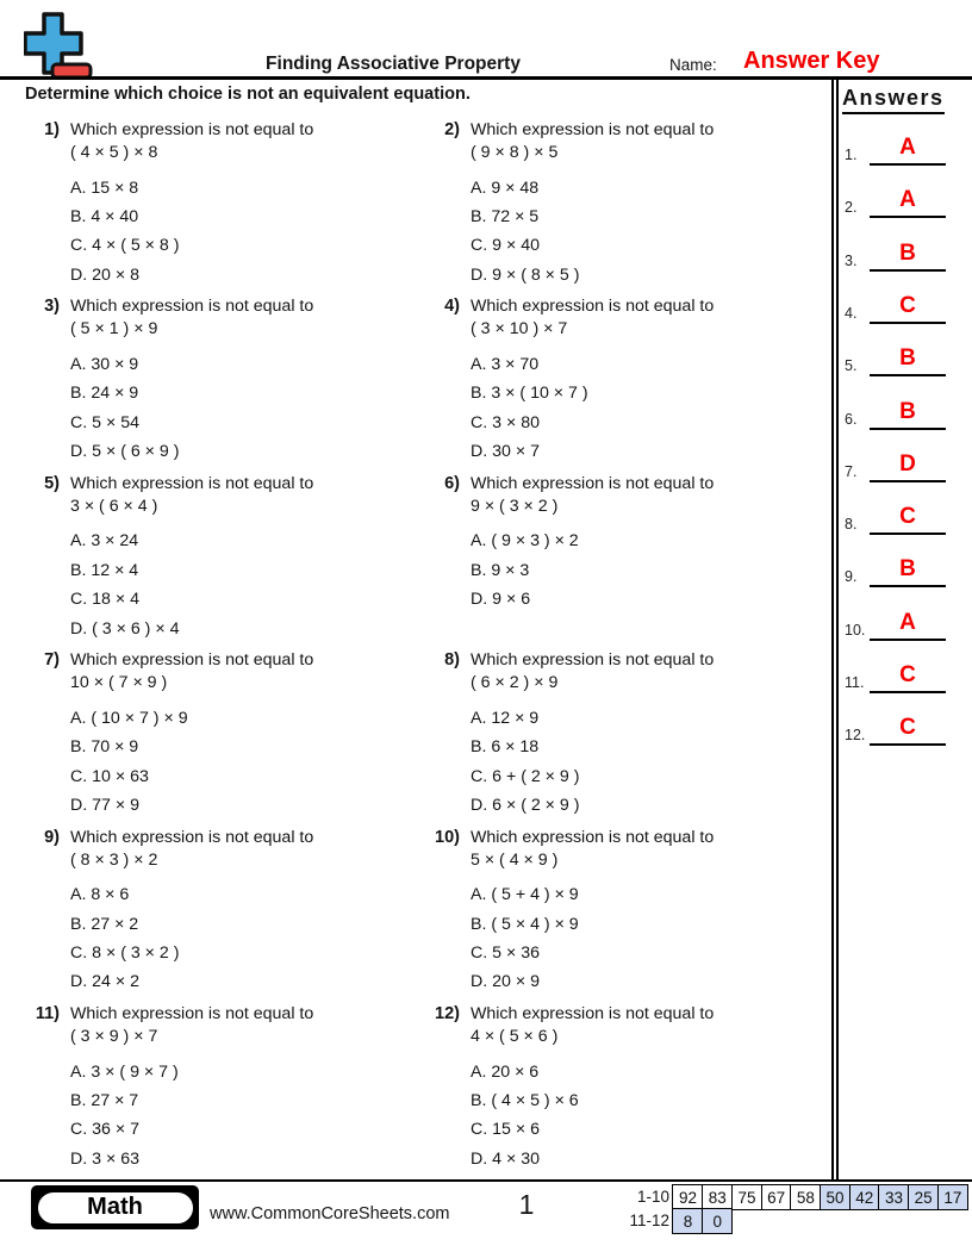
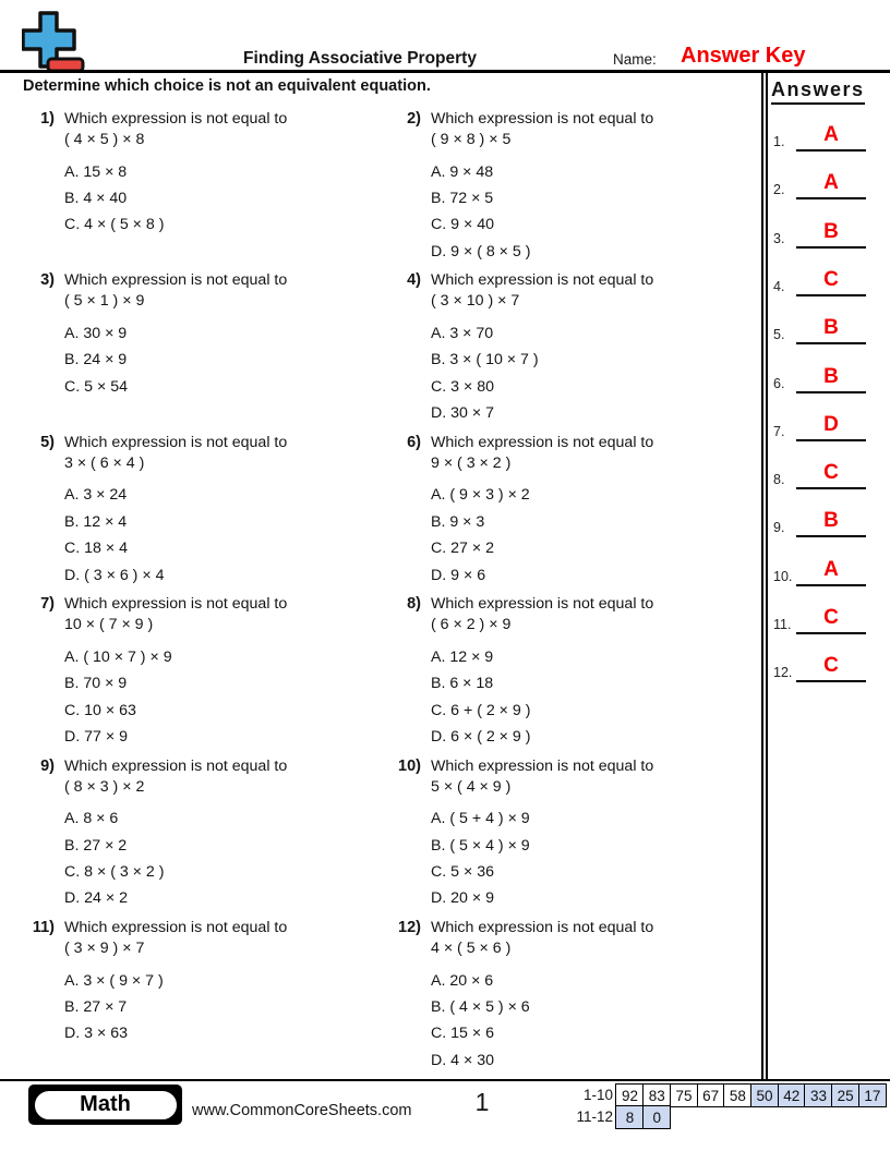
  Finding Associative Property
  Name:
  Answer Key
  Determine which choice is not an equivalent equation.
  1)
  Which expression is not equal to
  ( 4 × 5 ) × 8
  A. 15 × 8
  B. 4 × 40
  C. 4 × ( 5 × 8 )
- D. 20 × 8
  2)
  Which expression is not equal to
  ( 9 × 8 ) × 5
  A. 9 × 48
  B. 72 × 5
  C. 9 × 40
  D. 9 × ( 8 × 5 )
  3)
  Which expression is not equal to
  ( 5 × 1 ) × 9
  A. 30 × 9
  B. 24 × 9
  C. 5 × 54
- D. 5 × ( 6 × 9 )
  4)
  Which expression is not equal to
  ( 3 × 10 ) × 7
  A. 3 × 70
  B. 3 × ( 10 × 7 )
  C. 3 × 80
  D. 30 × 7
  5)
  Which expression is not equal to
  3 × ( 6 × 4 )
  A. 3 × 24
  B. 12 × 4
  C. 18 × 4
  D. ( 3 × 6 ) × 4
  6)
  Which expression is not equal to
  9 × ( 3 × 2 )
  A. ( 9 × 3 ) × 2
  B. 9 × 3
+ C. 27 × 2
  D. 9 × 6
  7)
  Which expression is not equal to
  10 × ( 7 × 9 )
  A. ( 10 × 7 ) × 9
  B. 70 × 9
  C. 10 × 63
  D. 77 × 9
  8)
  Which expression is not equal to
  ( 6 × 2 ) × 9
  A. 12 × 9
  B. 6 × 18
  C. 6 + ( 2 × 9 )
  D. 6 × ( 2 × 9 )
  9)
  Which expression is not equal to
  ( 8 × 3 ) × 2
  A. 8 × 6
  B. 27 × 2
  C. 8 × ( 3 × 2 )
  D. 24 × 2
  10)
  Which expression is not equal to
  5 × ( 4 × 9 )
  A. ( 5 + 4 ) × 9
  B. ( 5 × 4 ) × 9
  C. 5 × 36
  D. 20 × 9
  11)
  Which expression is not equal to
  ( 3 × 9 ) × 7
  A. 3 × ( 9 × 7 )
  B. 27 × 7
- C. 36 × 7
  D. 3 × 63
  12)
  Which expression is not equal to
  4 × ( 5 × 6 )
  A. 20 × 6
  B. ( 4 × 5 ) × 6
  C. 15 × 6
  D. 4 × 30
  Answers
  1.
  A
  2.
  A
  3.
  B
  4.
  C
  5.
  B
  6.
  B
  7.
  D
  8.
  C
  9.
  B
  10.
  A
  11.
  C
  12.
  C
  Math
  www.CommonCoreSheets.com
  1
  1-10
  92
  83
  75
  67
  58
  50
  42
  33
  25
  17
  11-12
  8
  0
